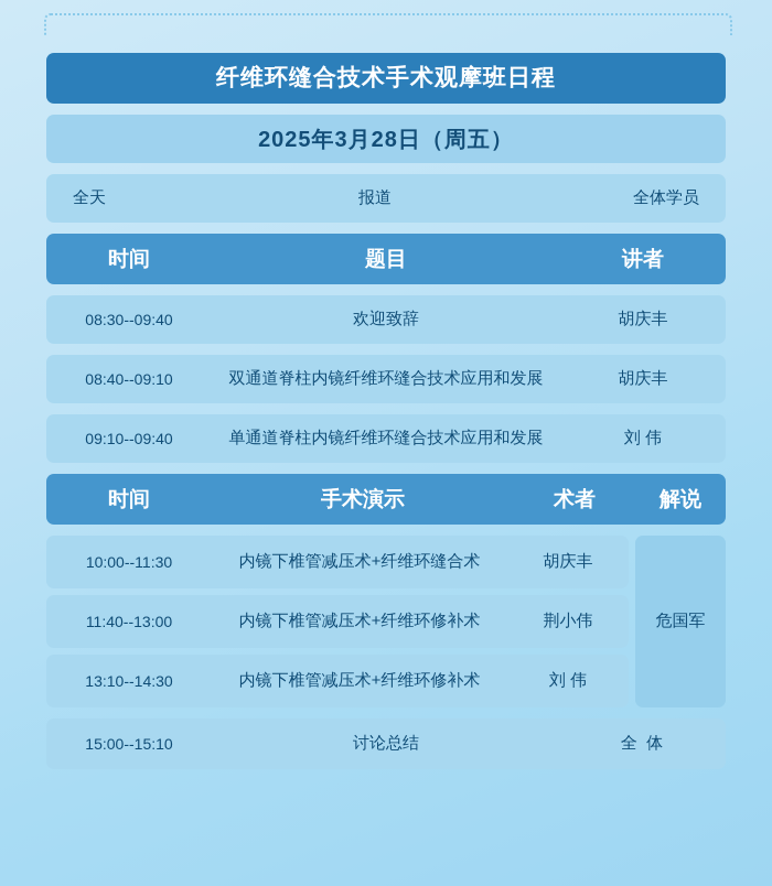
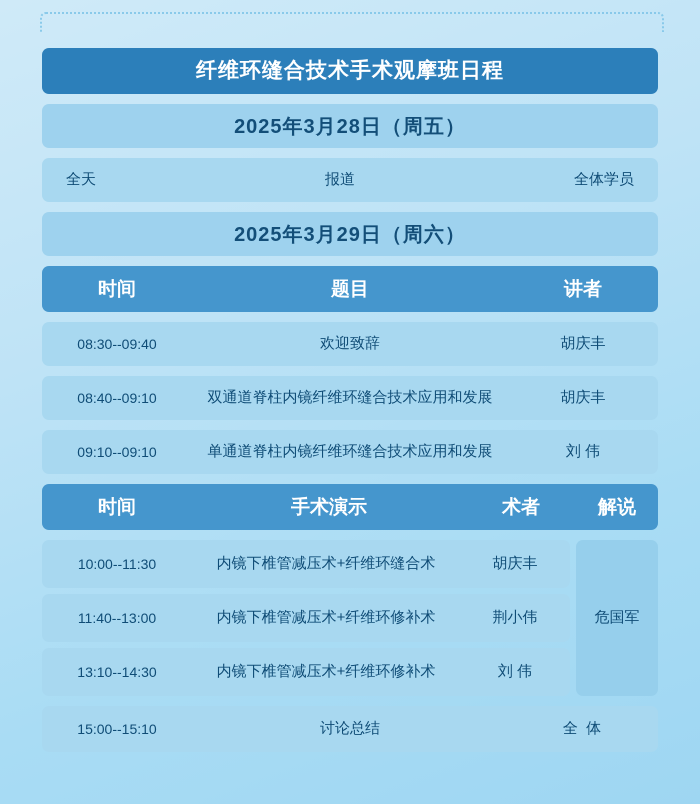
  纤维环缝合技术手术观摩班日程
  2025年3月28日（周五）
  全天
  报道
  全体学员
+ 2025年3月29日（周六）
  时间
  题目
  讲者
  08:30--09:40
  欢迎致辞
  胡庆丰
  08:40--09:10
  双通道脊柱内镜纤维环缝合技术应用和发展
  胡庆丰
- 09:10--09:40
+ 09:10--09:10
  单通道脊柱内镜纤维环缝合技术应用和发展
  刘 伟
  时间
  手术演示
  术者
  解说
  10:00--11:30
  内镜下椎管减压术+纤维环缝合术
  胡庆丰
  11:40--13:00
  内镜下椎管减压术+纤维环修补术
  荆小伟
  13:10--14:30
  内镜下椎管减压术+纤维环修补术
  刘 伟
  危国军
  15:00--15:10
  讨论总结
  全 体
